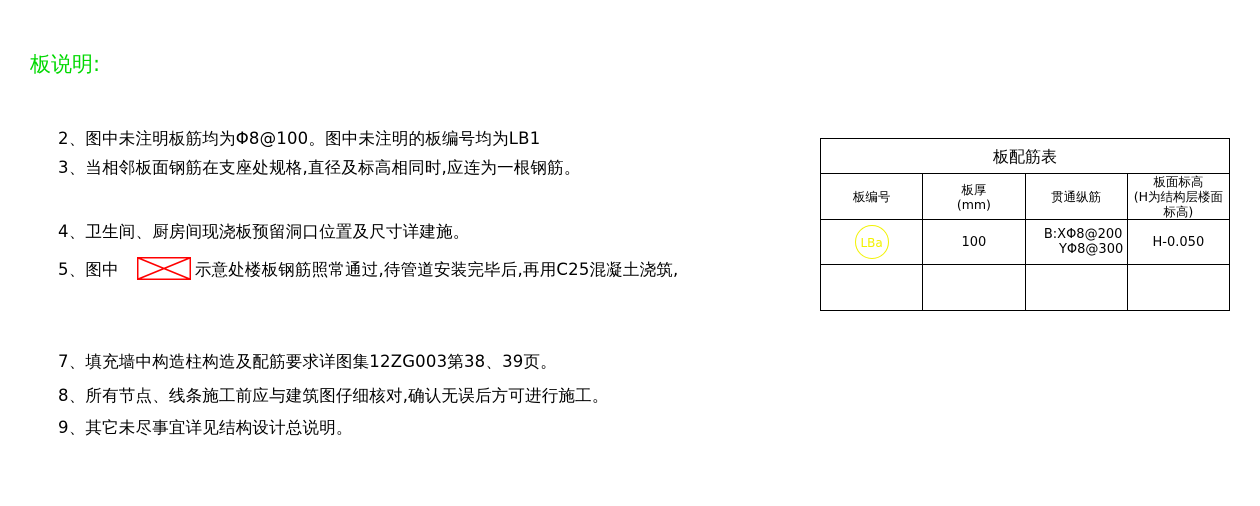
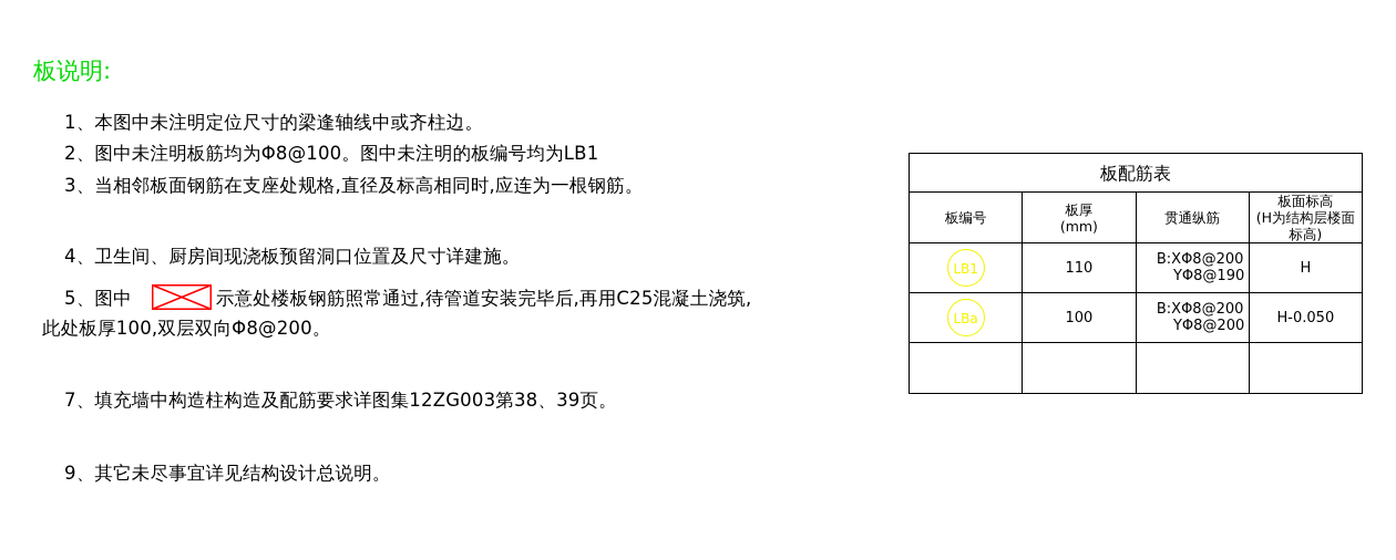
  板说明:
+ 1、本图中未注明定位尺寸的梁逢轴线中或齐柱边。
  2、图中未注明板筋均为Φ8@100。图中未注明的板编号均为LB1
  3、当相邻板面钢筋在支座处规格,直径及标高相同时,应连为一根钢筋。
  4、卫生间、厨房间现浇板预留洞口位置及尺寸详建施。
  5、图中 示意处楼板钢筋照常通过,待管道安装完毕后,再用C25混凝土浇筑,
+ 此处板厚100,双层双向Φ8@200。
  7、填充墙中构造柱构造及配筋要求详图集12ZG003第38、39页。
- 8、所有节点、线条施工前应与建筑图仔细核对,确认无误后方可进行施工。
  9、其它未尽事宜详见结构设计总说明。
  板配筋表
  板编号	板厚 (mm)	贯通纵筋	板面标高 (H为结构层楼面标高)
+ LB1	110	B:XΦ8@200 YΦ8@190	H
- LBa	100	B:XΦ8@200 YΦ8@300	H-0.050
+ LBa	100	B:XΦ8@200 YΦ8@200	H-0.050
